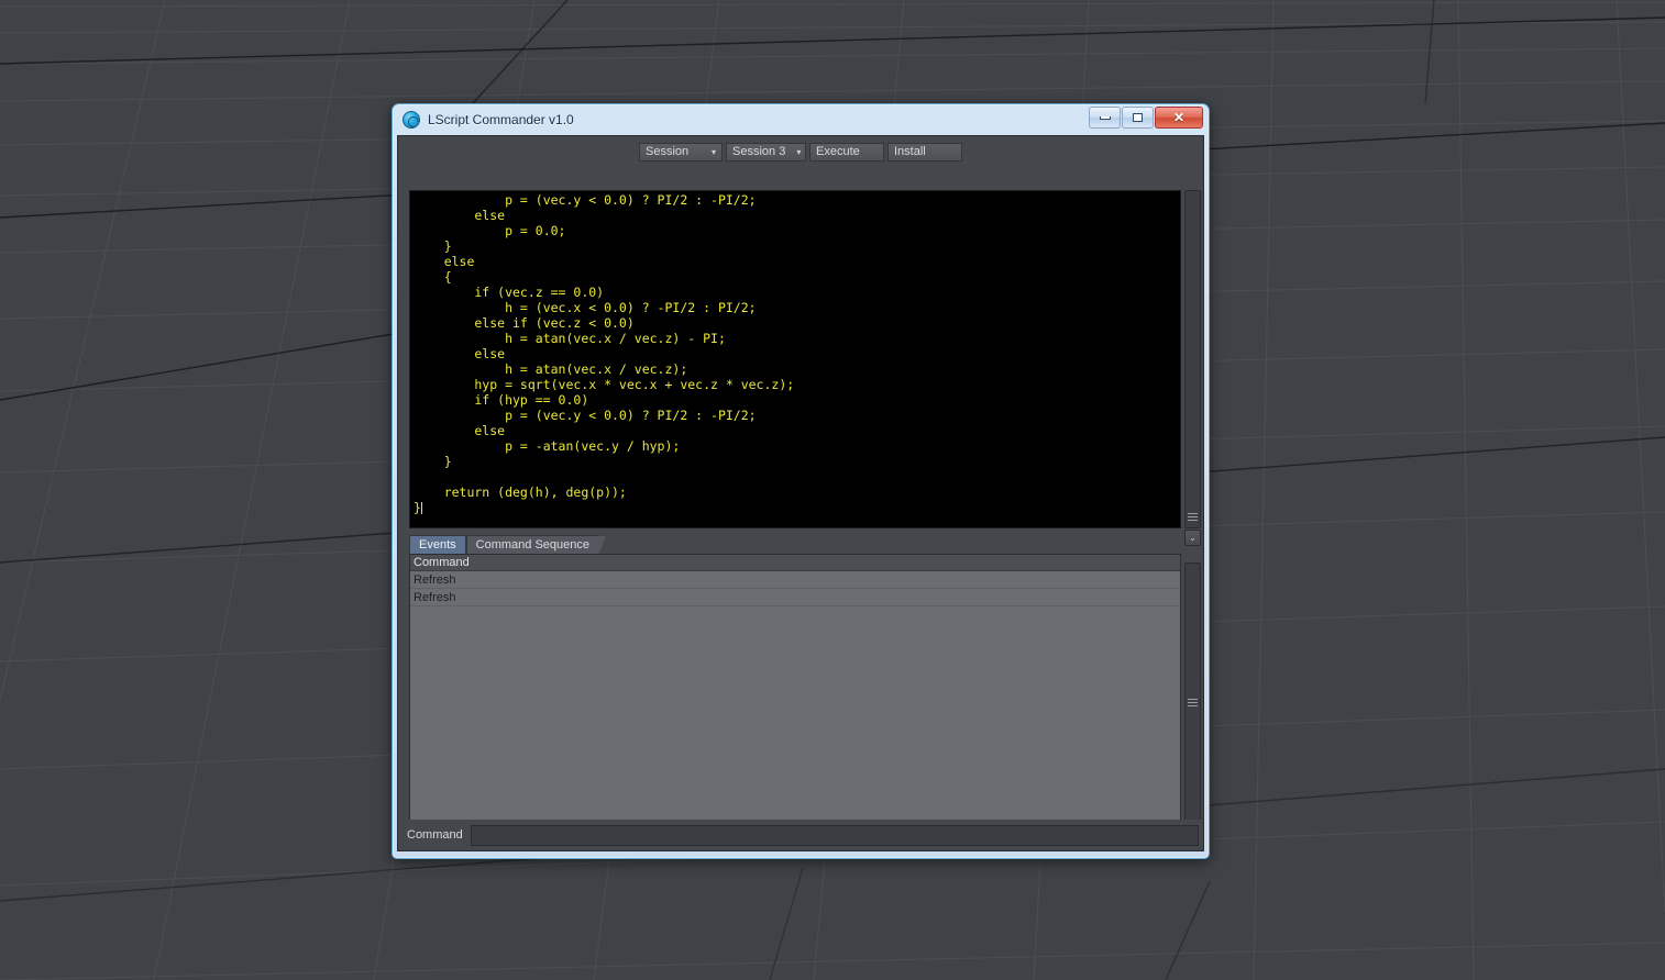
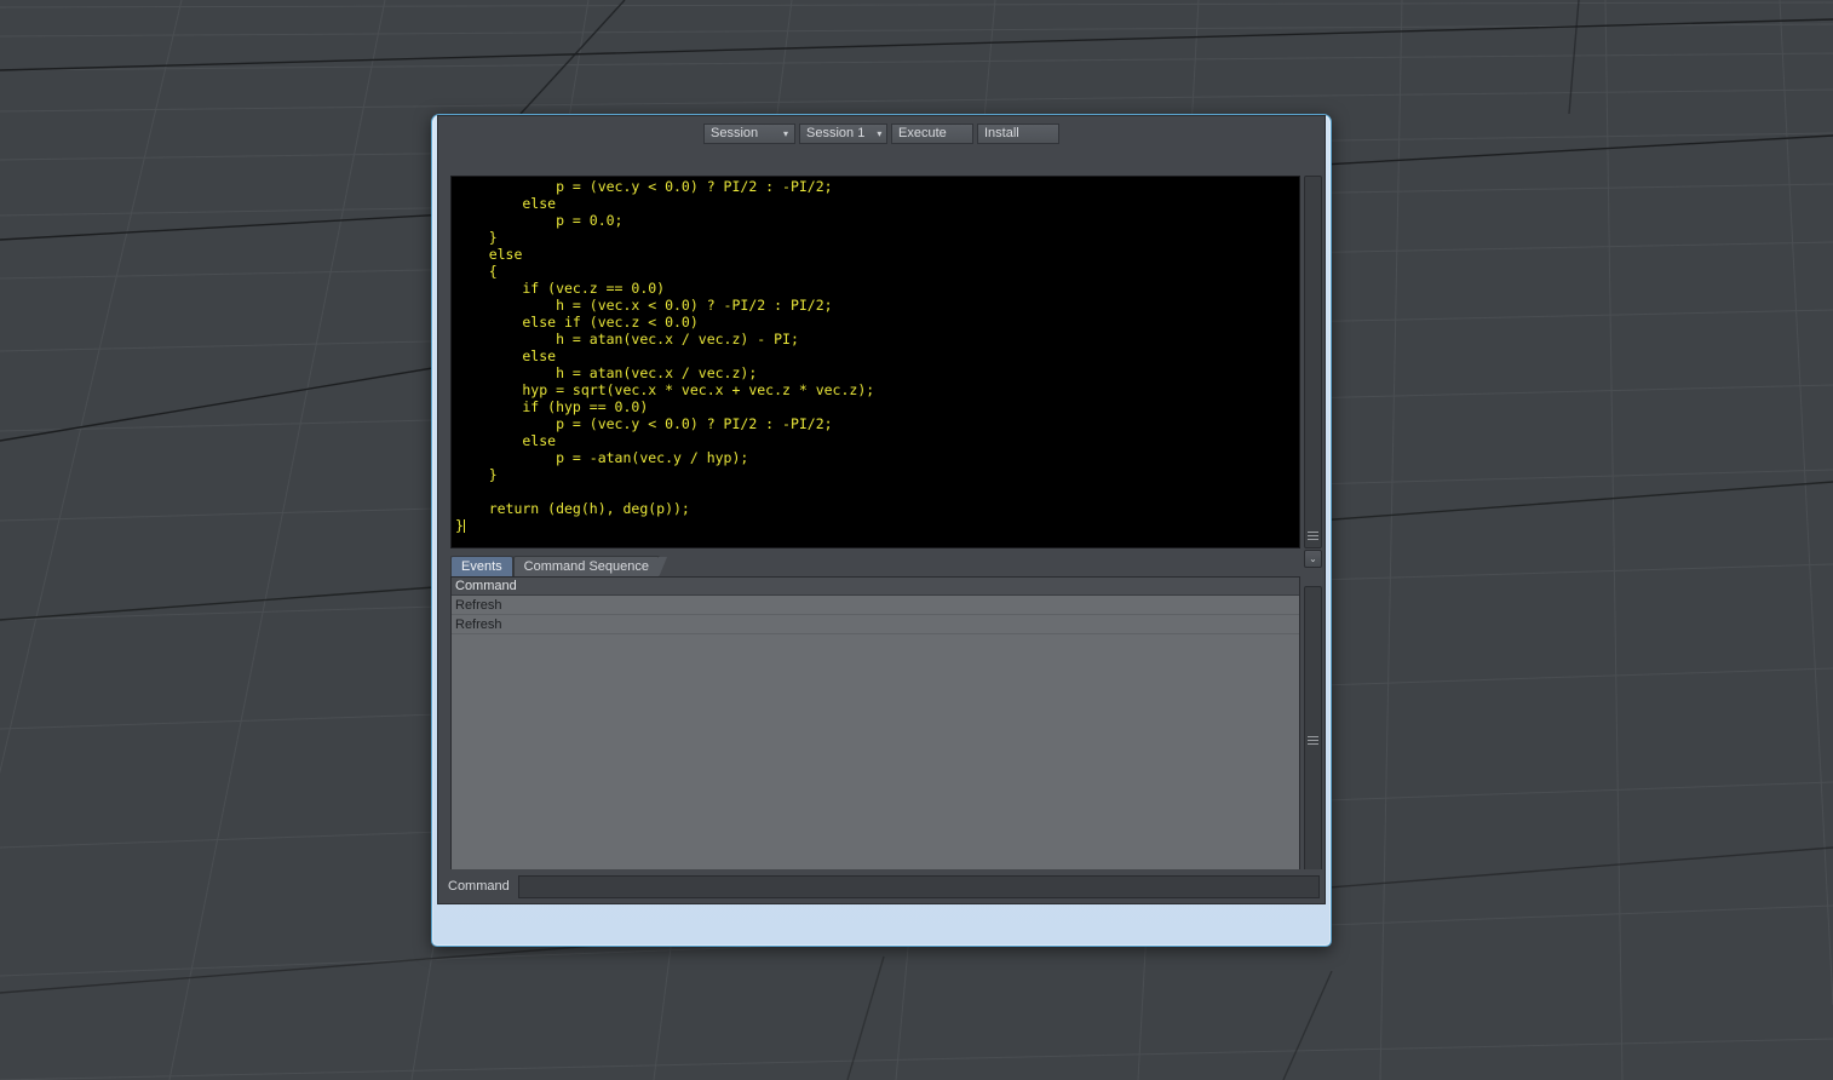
- LScript Commander v1.0
- ✕
  Session
  ▾
- Session 3
+ Session 1
  ▾
  Execute
  Install
  p = (vec.y < 0.0) ? PI/2 : -PI/2;
  else
  p = 0.0;
  }
  else
  {
  if (vec.z == 0.0)
  h = (vec.x < 0.0) ? -PI/2 : PI/2;
  else if (vec.z < 0.0)
  h = atan(vec.x / vec.z) - PI;
  else
  h = atan(vec.x / vec.z);
  hyp = sqrt(vec.x * vec.x + vec.z * vec.z);
  if (hyp == 0.0)
  p = (vec.y < 0.0) ? PI/2 : -PI/2;
  else
  p = -atan(vec.y / hyp);
  }
  return (deg(h), deg(p));
  }
  ⌄
  Events
  Command Sequence
  Command
  Refresh
  Refresh
  Command
